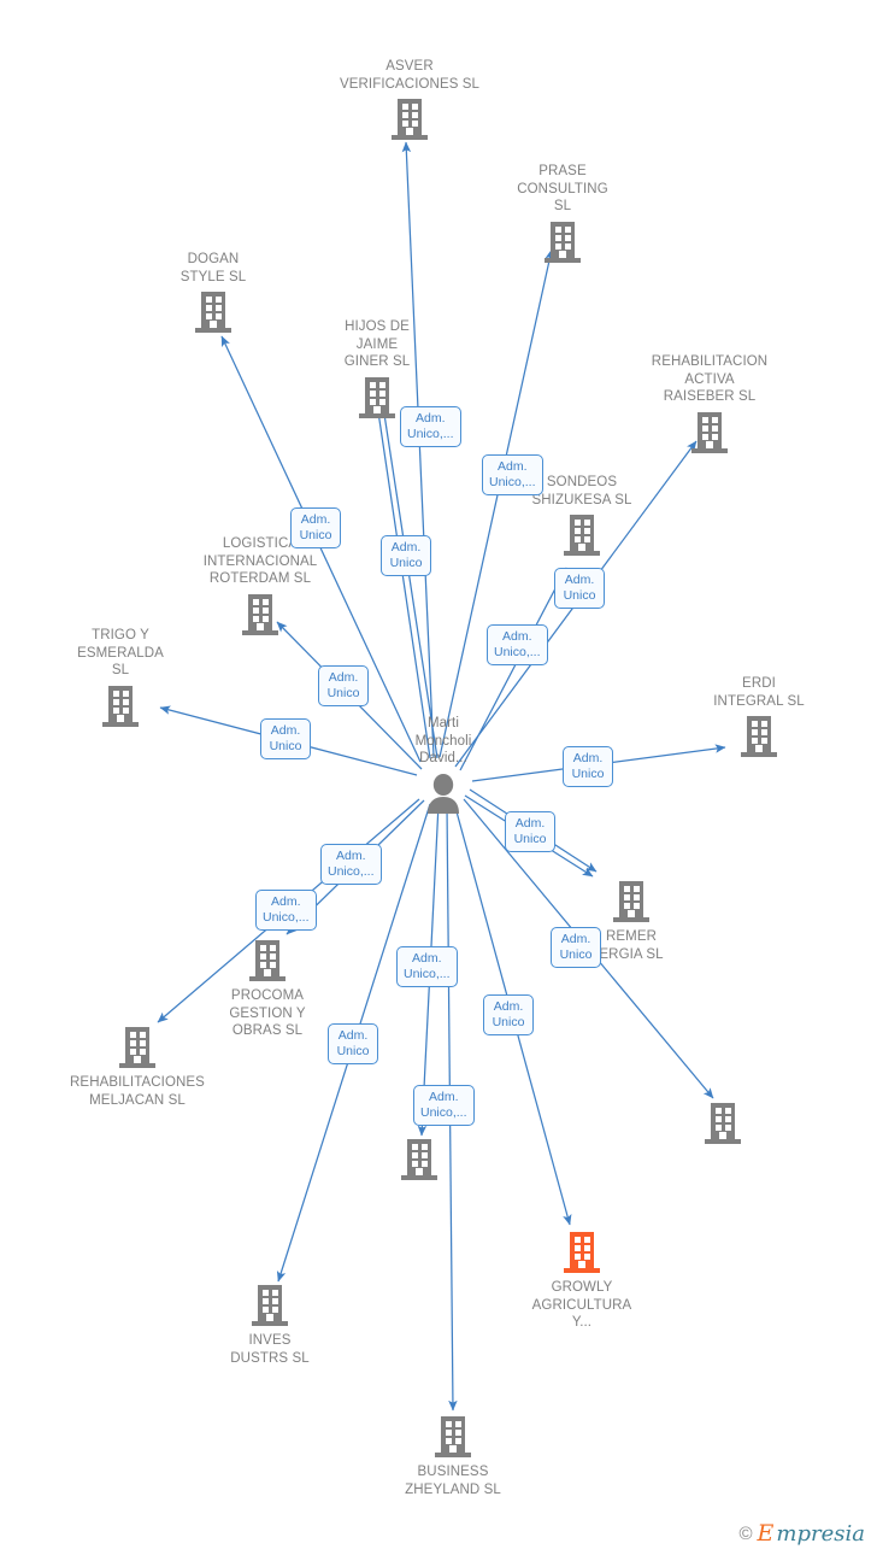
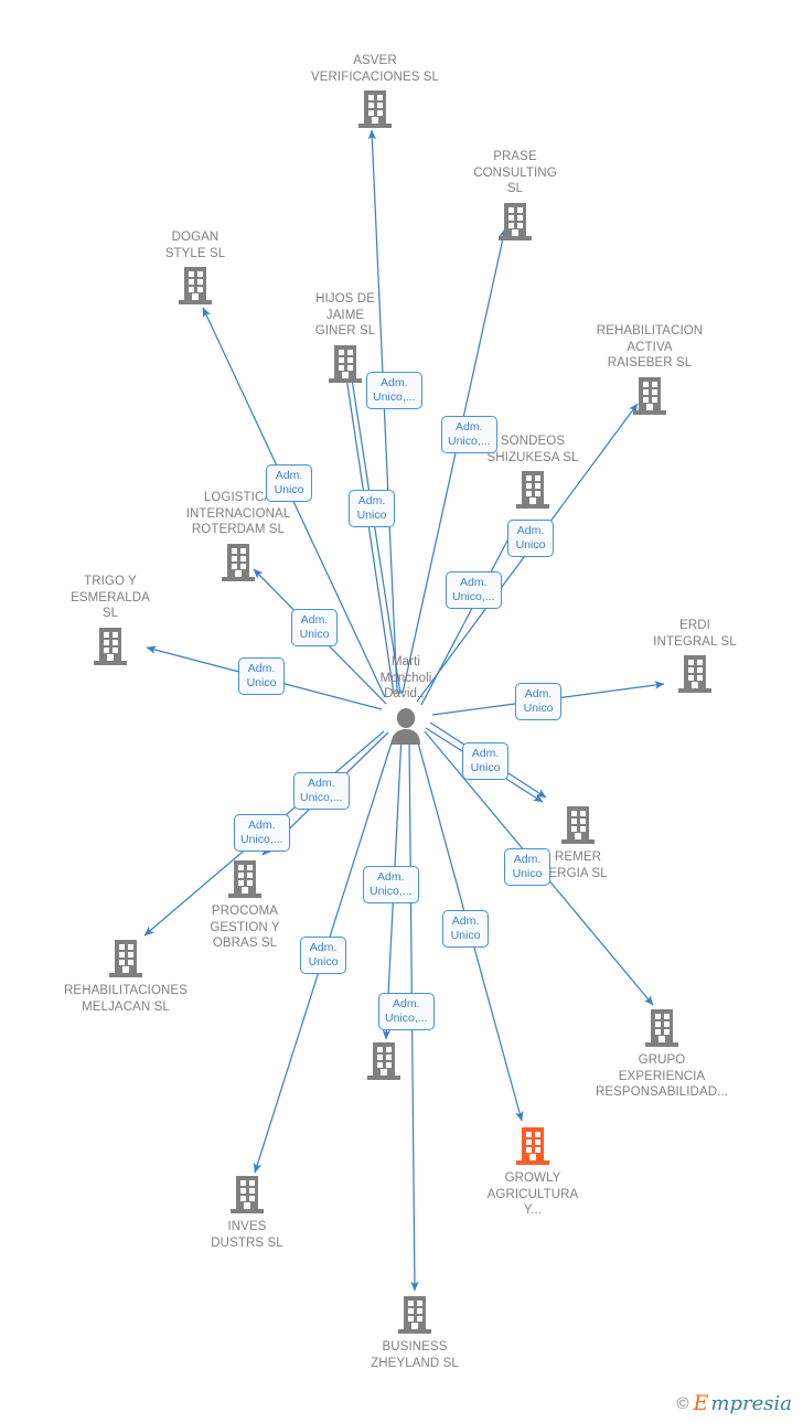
  ASVER
  VERIFICACIONES SL
  PRASE
  CONSULTING
  SL
  DOGAN
  STYLE SL
  HIJOS DE
  JAIME
  GINER SL
  REHABILITACION
  ACTIVA
  RAISEBER SL
  SONDEOS
  SHIZUKESA SL
  LOGISTIC
  INTERNACIONAL
  ROTERDAM SL
  TRIGO Y
  ESMERALDA
  SL
  ERDI
  INTEGRAL SL
  REMER
  ERGIA SL
  PROCOMA
  GESTION Y
  OBRAS SL
  REHABILITACIONES
  MELJACAN SL
+ GRUPO
+ EXPERIENCIA
+ RESPONSABILIDAD...
  GROWLY
  AGRICULTURA
  Y...
  INVES
  DUSTRS SL
  BUSINESS
  ZHEYLAND SL
  Marti
  Moncholi
  David...
  Adm.
  Unico,...
  Adm.
  Unico,...
  Adm.
  Unico
  Adm.
  Unico
  Adm.
  Unico
  Adm.
  Unico,...
  Adm.
  Unico
  Adm.
  Unico
  Adm.
  Unico
  Adm.
  Unico
  Adm.
  Unico,...
  Adm.
  Unico,...
  Adm.
  Unico
  Adm.
  Unico,...
  Adm.
  Unico
  Adm.
  Unico
  Adm.
  Unico,...
  ©
  E
  mpresia
